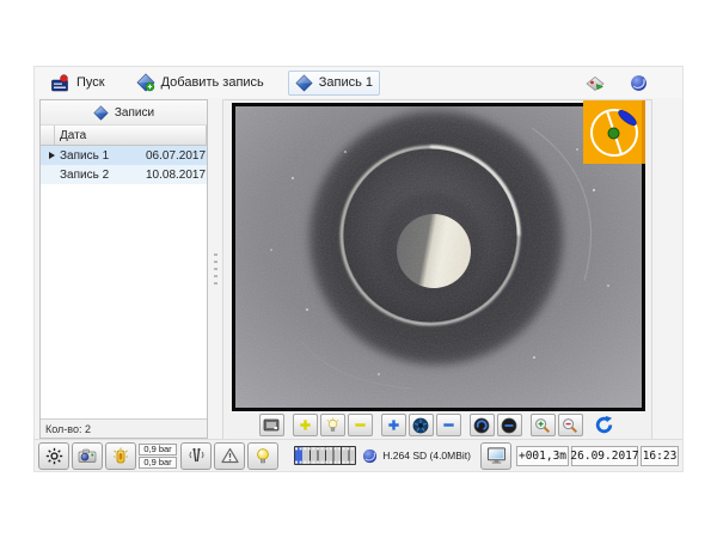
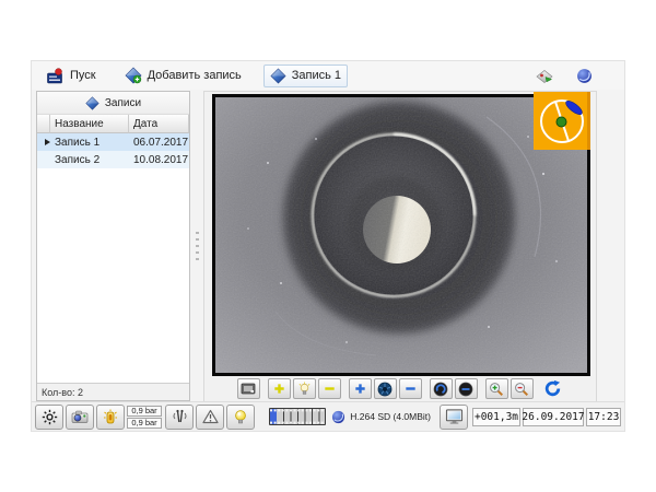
  Пуск
  Добавить запись
  Запись 1
  Записи
+ Название
  Дата
  Запись 1
  06.07.2017
  Запись 2
  10.08.2017
  Кол-во: 2
  0,9 bar
  0,9 bar
  H.264 SD (4.0MBit)
  +001,3m
  26.09.2017
- 16:23
+ 17:23
